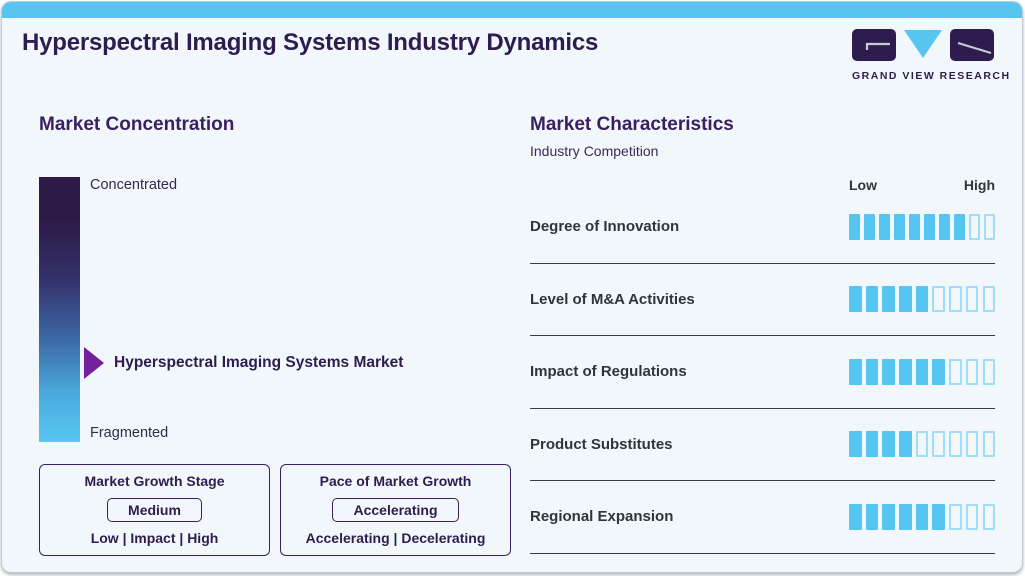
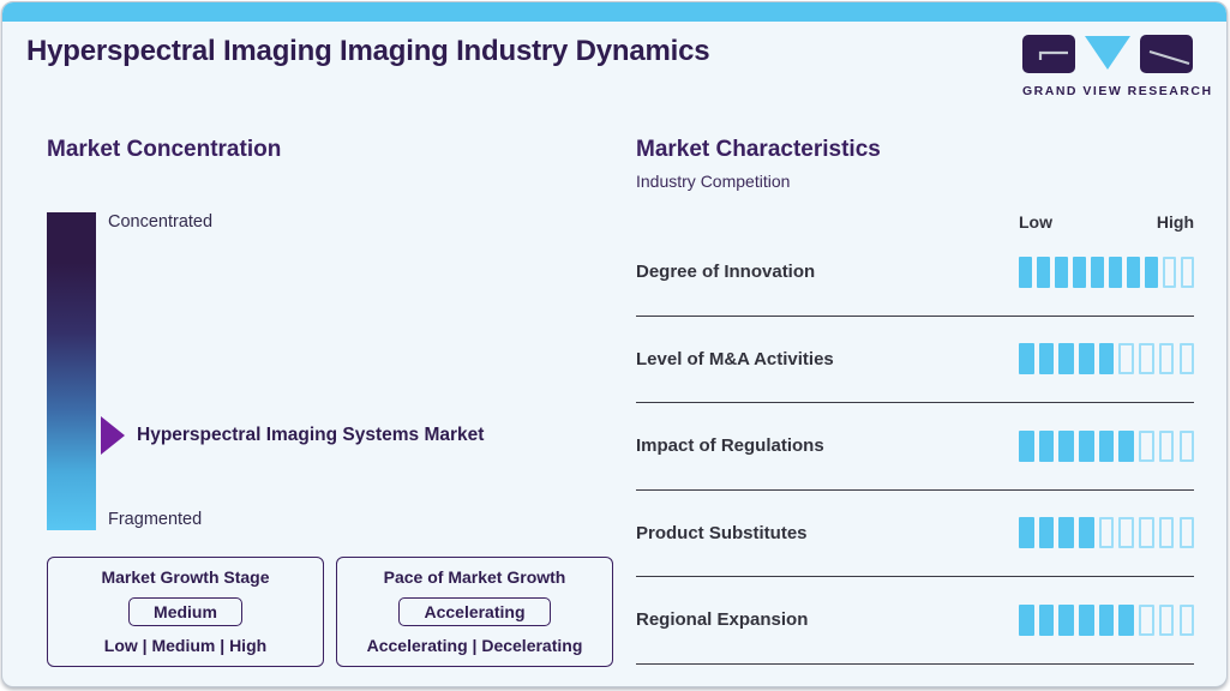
- Hyperspectral Imaging Systems Industry Dynamics
+ Hyperspectral Imaging Imaging Industry Dynamics
  GRAND VIEW RESEARCH
  Market Concentration
  Concentrated
  Fragmented
  Hyperspectral Imaging Systems Market
  Market Growth Stage
  Medium
- Low | Impact | High
+ Low | Medium | High
  Pace of Market Growth
  Accelerating
  Accelerating | Decelerating
  Market Characteristics
  Industry Competition
  Low
  High
  Degree of Innovation
  Level of M&A Activities
  Impact of Regulations
  Product Substitutes
  Regional Expansion
